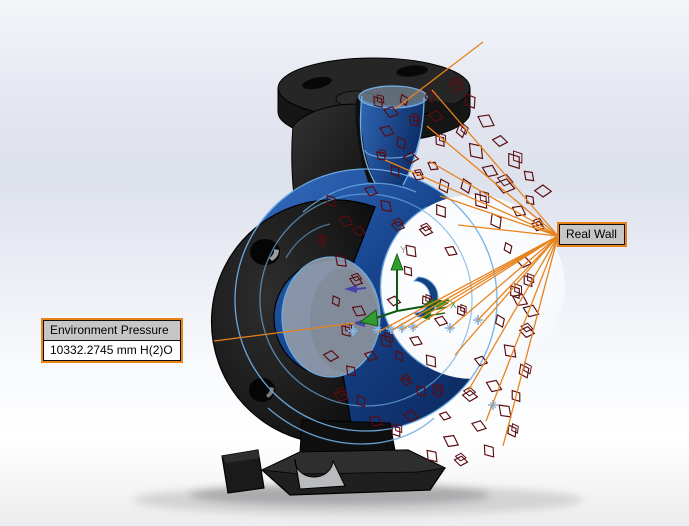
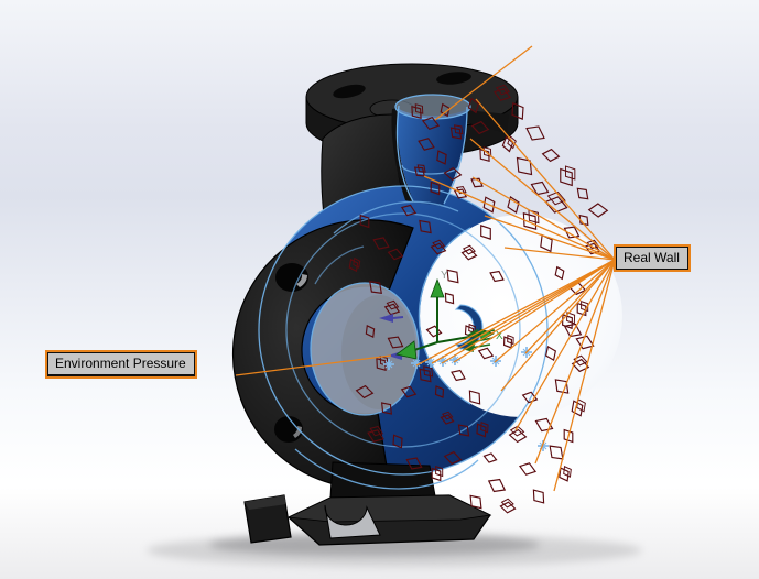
  Y
  X
  Environment Pressure
- 10332.2745 mm H(2)O
  Real Wall
